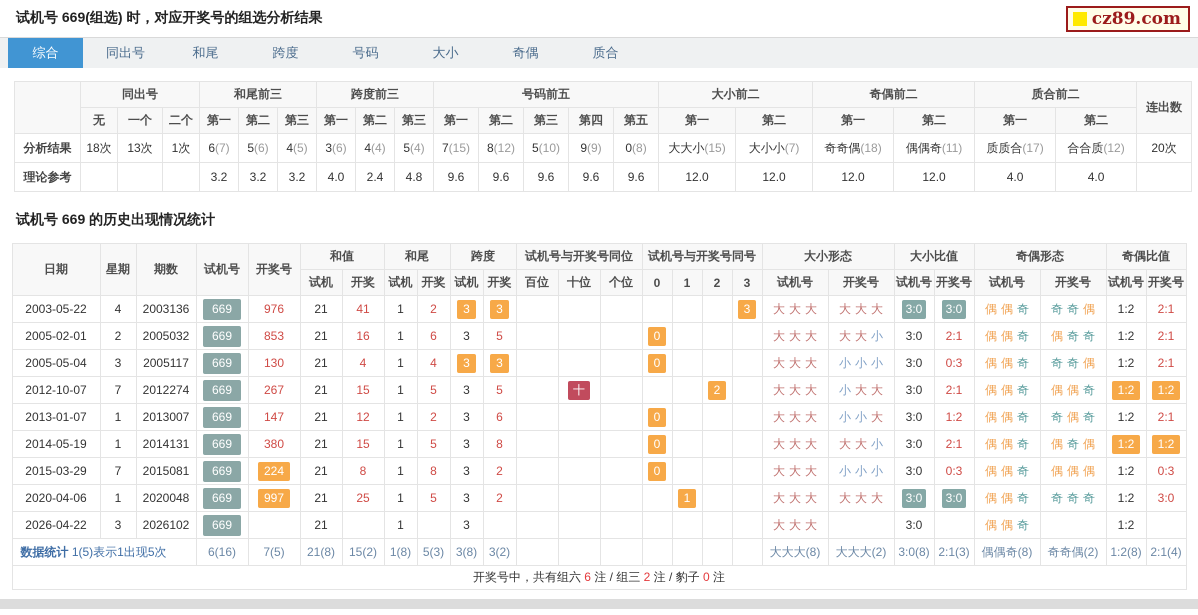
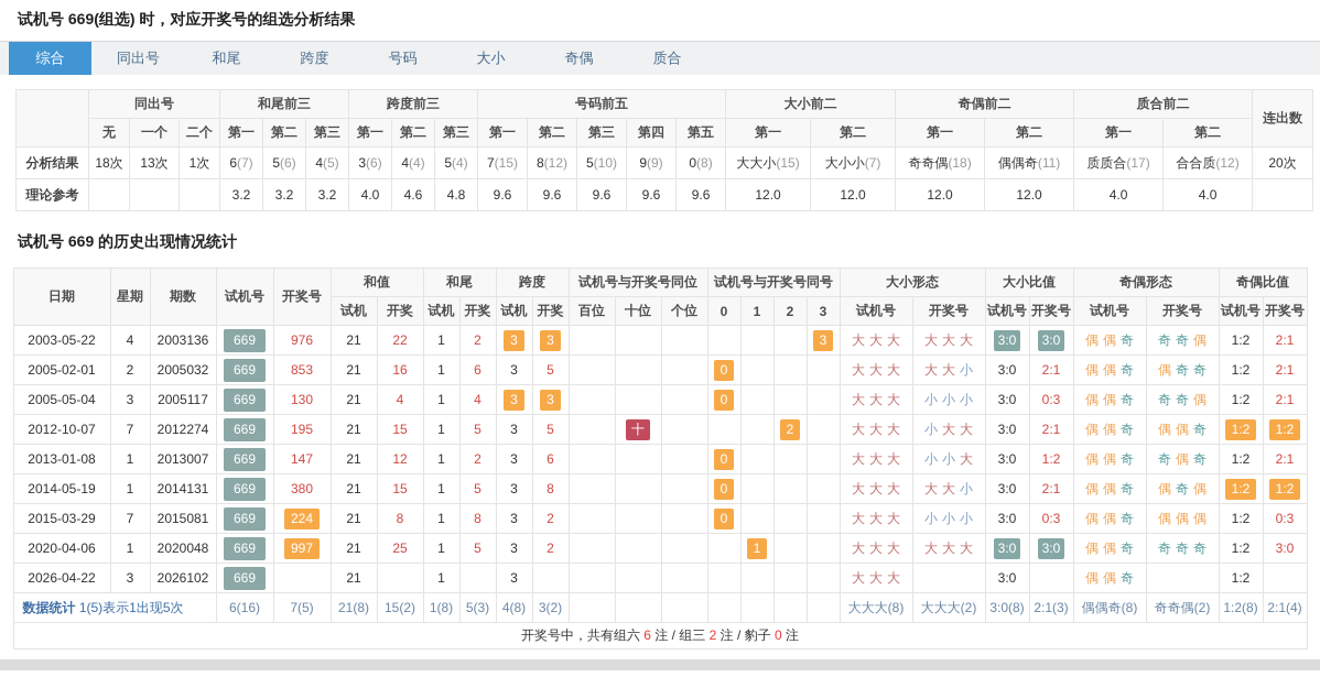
  试机号 669(组选) 时，对应开奖号的组选分析结果
- cz89.com
  综合
  同出号
  和尾
  跨度
  号码
  大小
  奇偶
  质合
  	同出号	和尾前三	跨度前三	号码前五	大小前二	奇偶前二	质合前二	连出数
  无	一个	二个	第一	第二	第三	第一	第二	第三	第一	第二	第三	第四	第五	第一	第二	第一	第二	第一	第二
  分析结果	18次	13次	1次	6(7)	5(6)	4(5)	3(6)	4(4)	5(4)	7(15)	8(12)	5(10)	9(9)	0(8)	大大小(15)	大小小(7)	奇奇偶(18)	偶偶奇(11)	质质合(17)	合合质(12)	20次
- 理论参考				3.2	3.2	3.2	4.0	2.4	4.8	9.6	9.6	9.6	9.6	9.6	12.0	12.0	12.0	12.0	4.0	4.0
+ 理论参考				3.2	3.2	3.2	4.0	4.6	4.8	9.6	9.6	9.6	9.6	9.6	12.0	12.0	12.0	12.0	4.0	4.0
  试机号 669 的历史出现情况统计
  日期	星期	期数	试机号	开奖号	和值	和尾	跨度	试机号与开奖号同位	试机号与开奖号同号	大小形态	大小比值	奇偶形态	奇偶比值
  试机	开奖	试机	开奖	试机	开奖	百位	十位	个位	0	1	2	3	试机号	开奖号	试机号	开奖号	试机号	开奖号	试机号	开奖号
- 2003-05-22	4	2003136	669	976	21	41	1	2	3	3							3	大 大 大	大 大 大	3:0	3:0	偶 偶 奇	奇 奇 偶	1:2	2:1
+ 2003-05-22	4	2003136	669	976	21	22	1	2	3	3							3	大 大 大	大 大 大	3:0	3:0	偶 偶 奇	奇 奇 偶	1:2	2:1
  2005-02-01	2	2005032	669	853	21	16	1	6	3	5				0				大 大 大	大 大 小	3:0	2:1	偶 偶 奇	偶 奇 奇	1:2	2:1
  2005-05-04	3	2005117	669	130	21	4	1	4	3	3				0				大 大 大	小 小 小	3:0	0:3	偶 偶 奇	奇 奇 偶	1:2	2:1
- 2012-10-07	7	2012274	669	267	21	15	1	5	3	5		十				2		大 大 大	小 大 大	3:0	2:1	偶 偶 奇	偶 偶 奇	1:2	1:2
+ 2012-10-07	7	2012274	669	195	21	15	1	5	3	5		十				2		大 大 大	小 大 大	3:0	2:1	偶 偶 奇	偶 偶 奇	1:2	1:2
- 2013-01-07	1	2013007	669	147	21	12	1	2	3	6				0				大 大 大	小 小 大	3:0	1:2	偶 偶 奇	奇 偶 奇	1:2	2:1
+ 2013-01-08	1	2013007	669	147	21	12	1	2	3	6				0				大 大 大	小 小 大	3:0	1:2	偶 偶 奇	奇 偶 奇	1:2	2:1
  2014-05-19	1	2014131	669	380	21	15	1	5	3	8				0				大 大 大	大 大 小	3:0	2:1	偶 偶 奇	偶 奇 偶	1:2	1:2
  2015-03-29	7	2015081	669	224	21	8	1	8	3	2				0				大 大 大	小 小 小	3:0	0:3	偶 偶 奇	偶 偶 偶	1:2	0:3
  2020-04-06	1	2020048	669	997	21	25	1	5	3	2					1			大 大 大	大 大 大	3:0	3:0	偶 偶 奇	奇 奇 奇	1:2	3:0
  2026-04-22	3	2026102	669		21		1		3									大 大 大		3:0		偶 偶 奇		1:2
- 数据统计 1(5)表示1出现5次	6(16)	7(5)	21(8)	15(2)	1(8)	5(3)	3(8)	3(2)								大大大(8)	大大大(2)	3:0(8)	2:1(3)	偶偶奇(8)	奇奇偶(2)	1:2(8)	2:1(4)
+ 数据统计 1(5)表示1出现5次	6(16)	7(5)	21(8)	15(2)	1(8)	5(3)	4(8)	3(2)								大大大(8)	大大大(2)	3:0(8)	2:1(3)	偶偶奇(8)	奇奇偶(2)	1:2(8)	2:1(4)
  开奖号中，共有组六 6 注 / 组三 2 注 / 豹子 0 注
